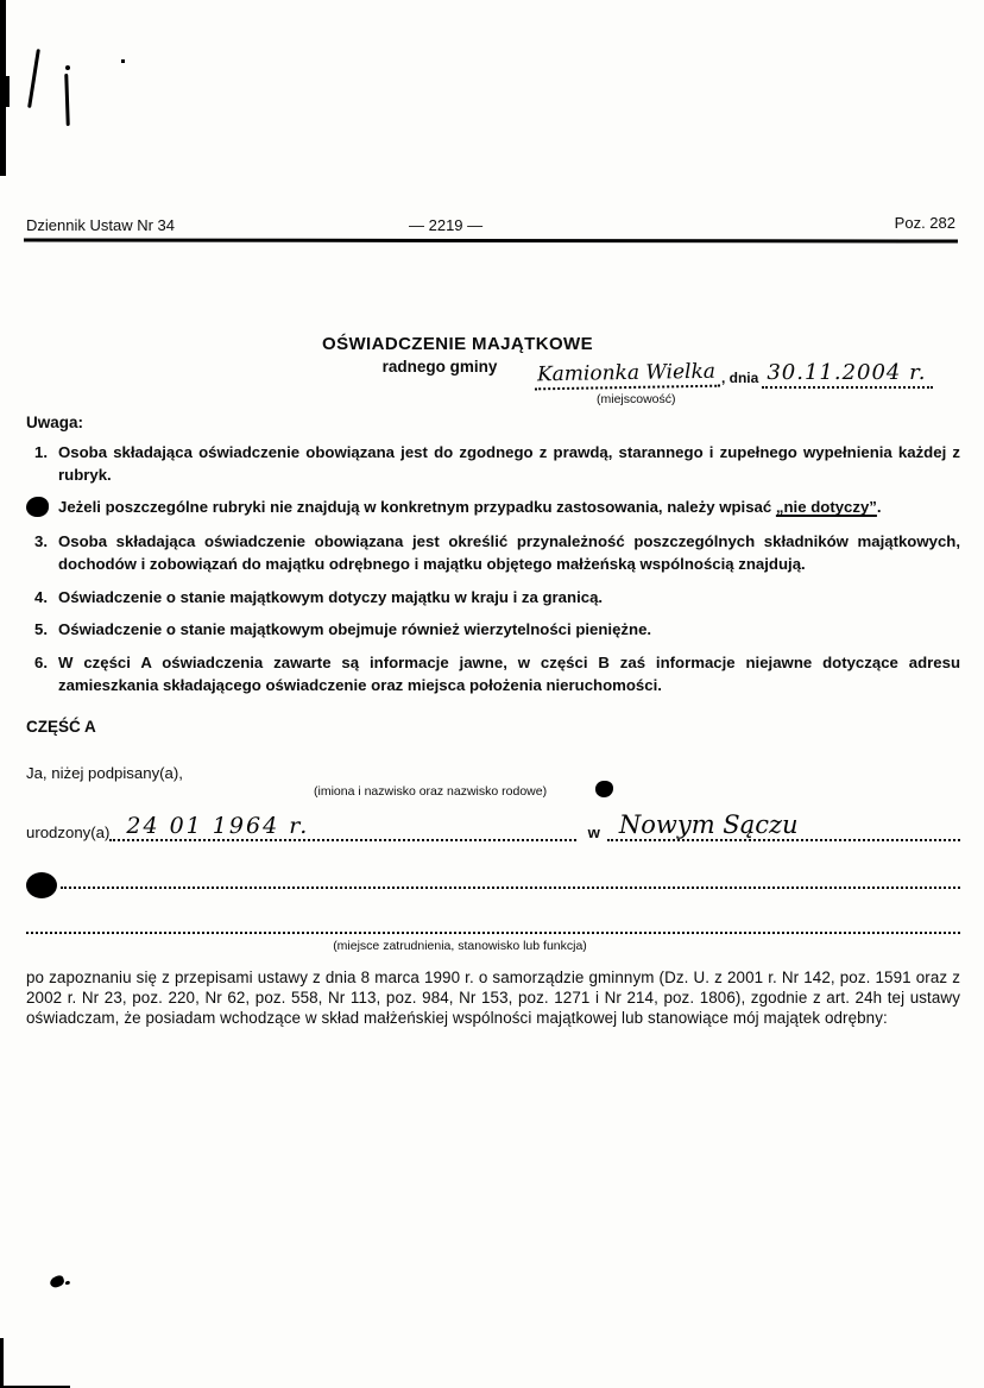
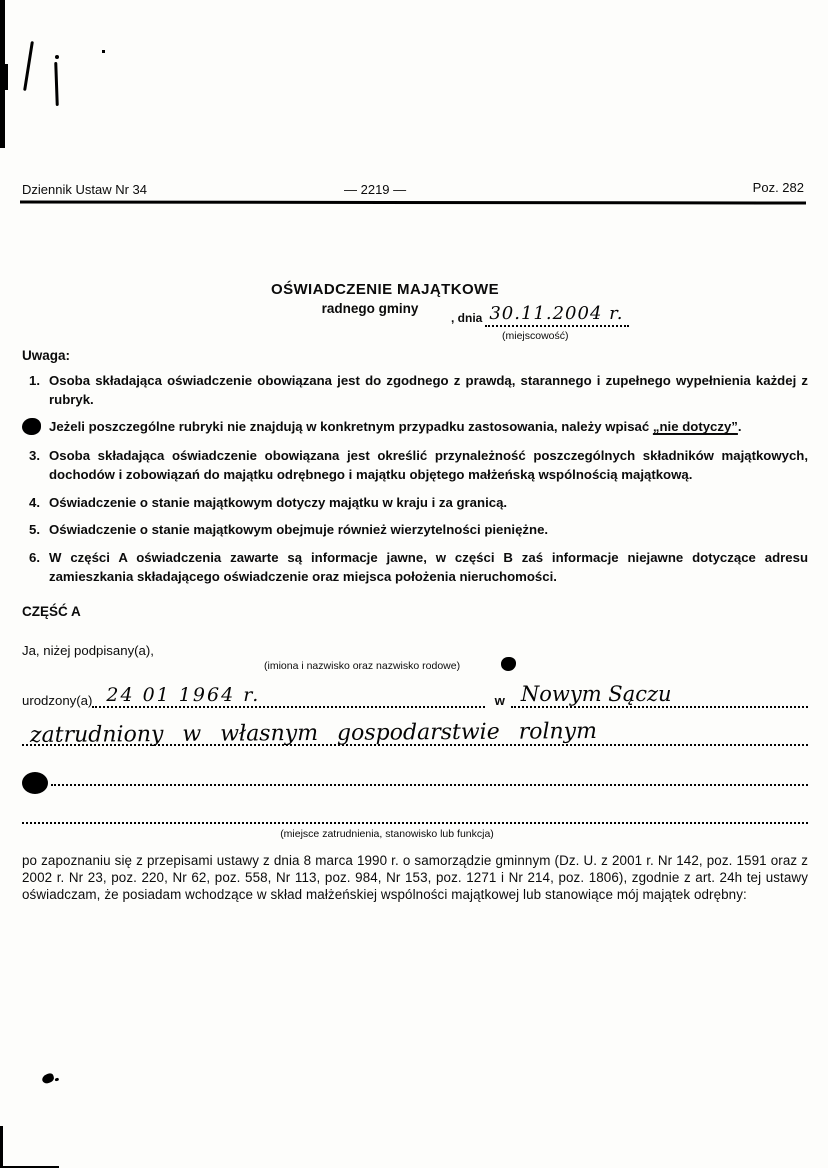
  Dziennik Ustaw Nr 34
  — 2219 —
  Poz. 282
  OŚWIADCZENIE MAJĄTKOWE
  radnego gminy
- Kamionka Wielka
  , dnia
  30.11.2004 r.
  (miejscowość)
  Uwaga:
  1.
  Osoba składająca oświadczenie obowiązana jest do zgodnego z prawdą, starannego i zupełnego wypełnienia każdej z rubryk.
  Jeżeli poszczególne rubryki nie znajdują w konkretnym przypadku zastosowania, należy wpisać „nie dotyczy”.
  3.
- Osoba składająca oświadczenie obowiązana jest określić przynależność poszczególnych składników majątkowych, dochodów i zobowiązań do majątku odrębnego i majątku objętego małżeńską wspólnością znajdują.
+ Osoba składająca oświadczenie obowiązana jest określić przynależność poszczególnych składników majątkowych, dochodów i zobowiązań do majątku odrębnego i majątku objętego małżeńską wspólnością majątkową.
  4.
  Oświadczenie o stanie majątkowym dotyczy majątku w kraju i za granicą.
  5.
  Oświadczenie o stanie majątkowym obejmuje również wierzytelności pieniężne.
  6.
  W części A oświadczenia zawarte są informacje jawne, w części B zaś informacje niejawne dotyczące adresu zamieszkania składającego oświadczenie oraz miejsca położenia nieruchomości.
  CZĘŚĆ A
  Ja, niżej podpisany(a),
  (imiona i nazwisko oraz nazwisko rodowe)
  urodzony(a)
  24 01 1964 r.
  w
  Nowym Sączu
+ zatrudniony w własnym gospodarstwie rolnym
  (miejsce zatrudnienia, stanowisko lub funkcja)
  po zapoznaniu się z przepisami ustawy z dnia 8 marca 1990 r. o samorządzie gminnym (Dz. U. z 2001 r. Nr 142, poz. 1591 oraz z 2002 r. Nr 23, poz. 220, Nr 62, poz. 558, Nr 113, poz. 984, Nr 153, poz. 1271 i Nr 214, poz. 1806), zgodnie z art. 24h tej ustawy oświadczam, że posiadam wchodzące w skład małżeńskiej wspólności majątkowej lub stanowiące mój majątek odrębny:
